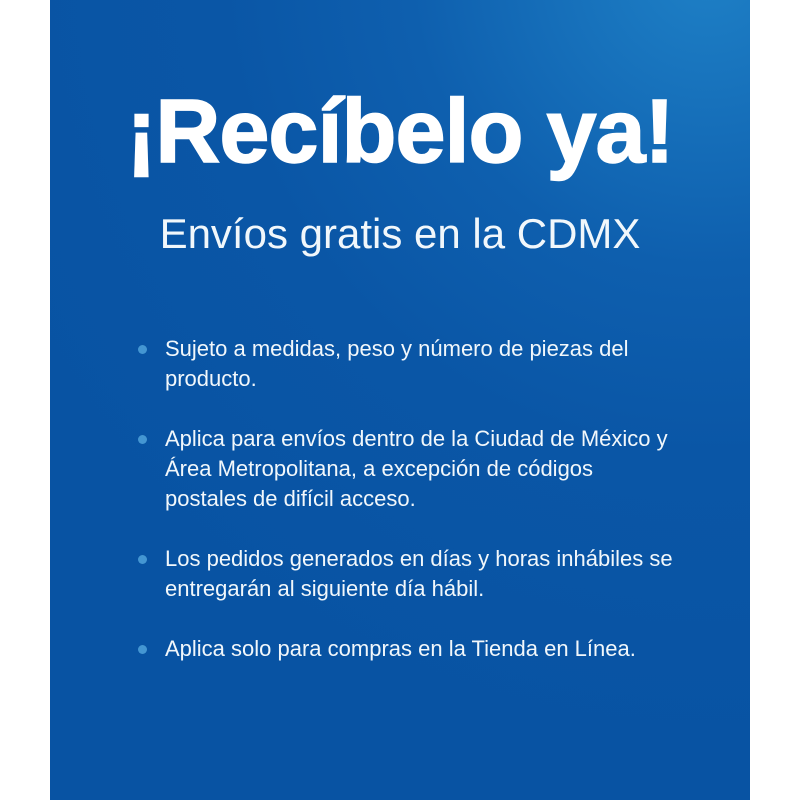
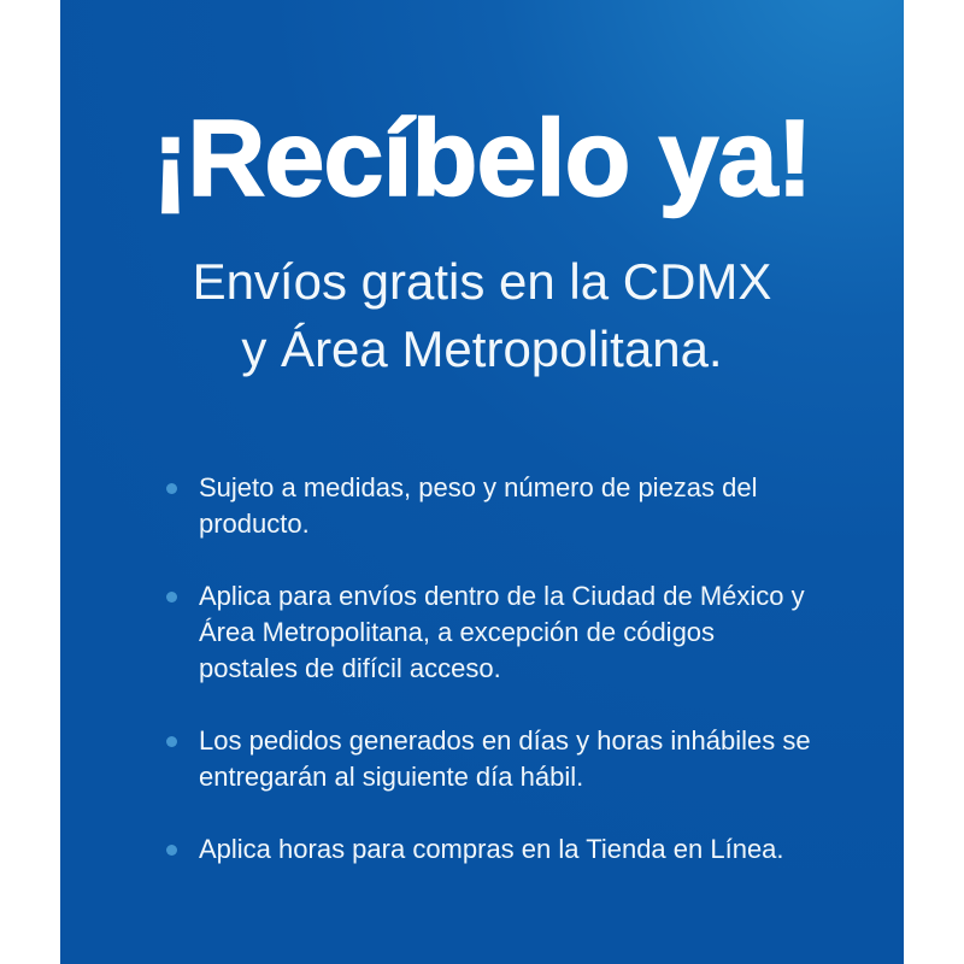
  ¡Recíbelo ya!
  Envíos gratis en la CDMX
+ y Área Metropolitana.
  Sujeto a medidas, peso y número de piezas del producto.
  Aplica para envíos dentro de la Ciudad de México y Área Metropolitana, a excepción de códigos postales de difícil acceso.
  Los pedidos generados en días y horas inhábiles se entregarán al siguiente día hábil.
- Aplica solo para compras en la Tienda en Línea.
+ Aplica horas para compras en la Tienda en Línea.
